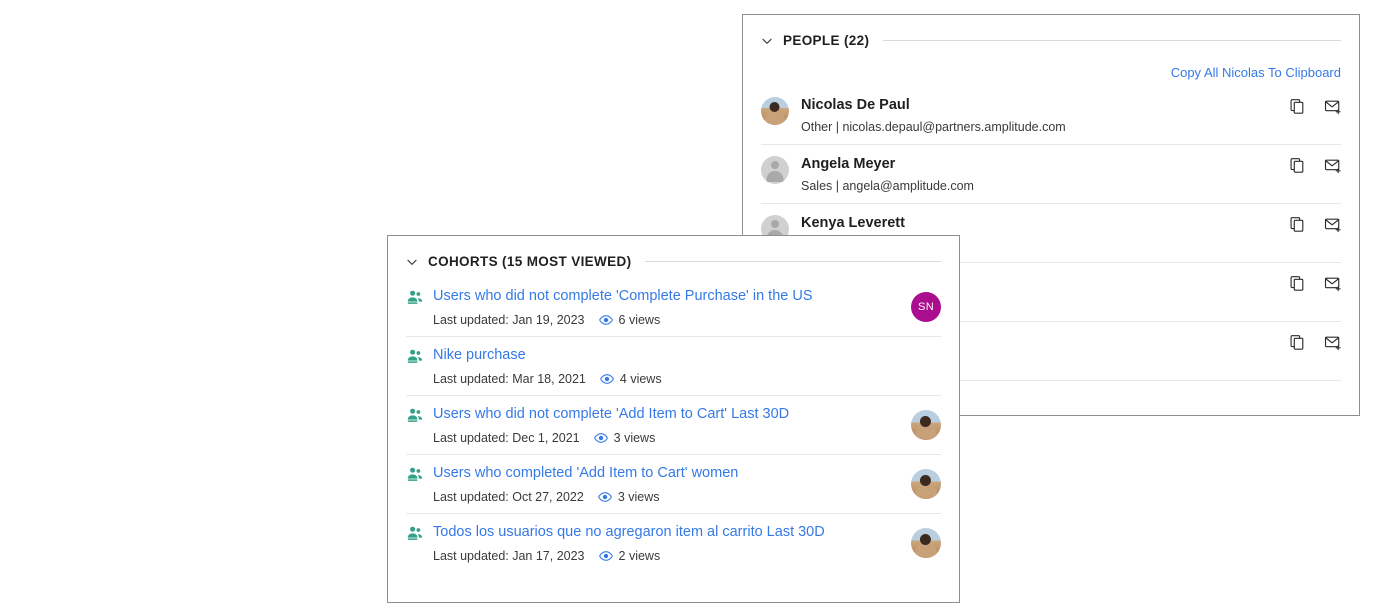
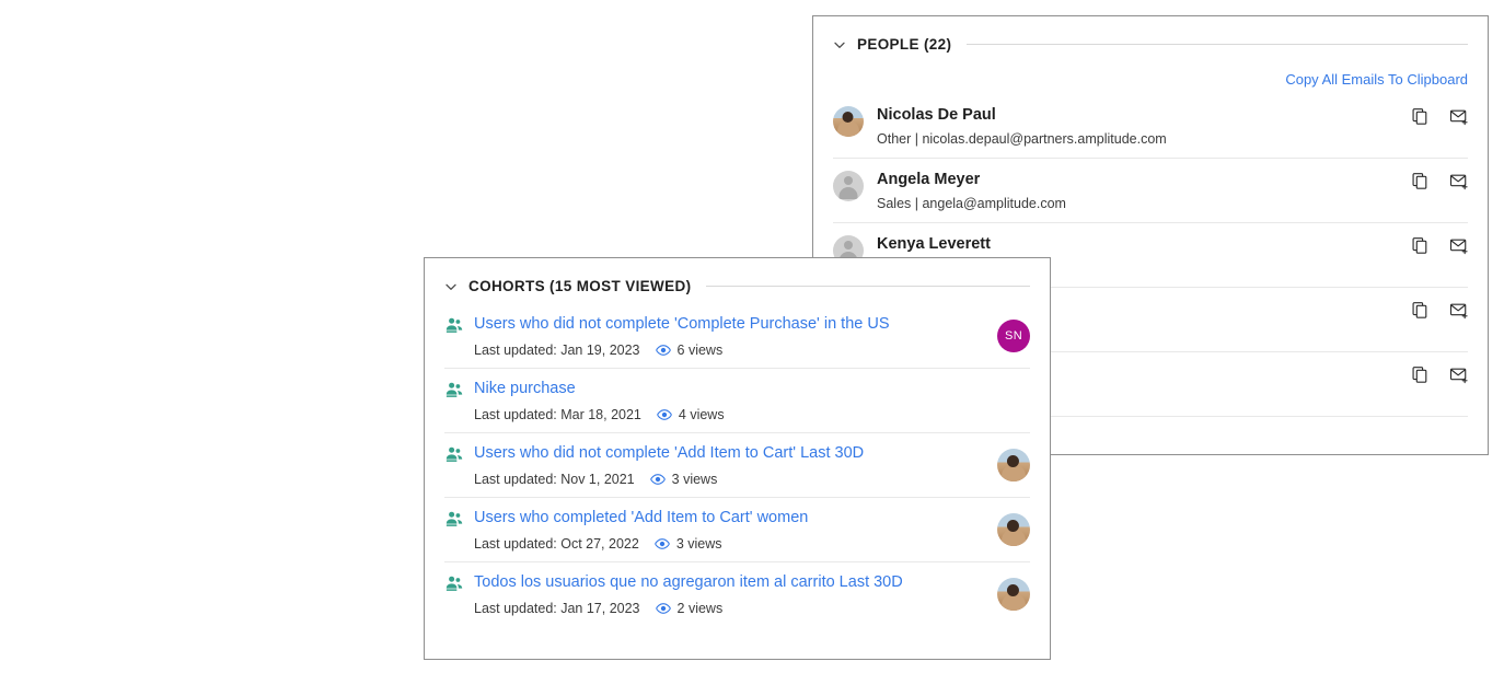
  PEOPLE (22)
- Copy All Nicolas To Clipboard
+ Copy All Emails To Clipboard
  Nicolas De Paul
  Other | nicolas.depaul@partners.amplitude.com
  Angela Meyer
  Sales | angela@amplitude.com
  Kenya Leverett
  COHORTS (15 MOST VIEWED)
  Users who did not complete 'Complete Purchase' in the US
  Last updated: Jan 19, 2023
  6 views
  SN
  Nike purchase
  Last updated: Mar 18, 2021
  4 views
  Users who did not complete 'Add Item to Cart' Last 30D
- Last updated: Dec 1, 2021
+ Last updated: Nov 1, 2021
  3 views
  Users who completed 'Add Item to Cart' women
  Last updated: Oct 27, 2022
  3 views
  Todos los usuarios que no agregaron item al carrito Last 30D
  Last updated: Jan 17, 2023
  2 views
